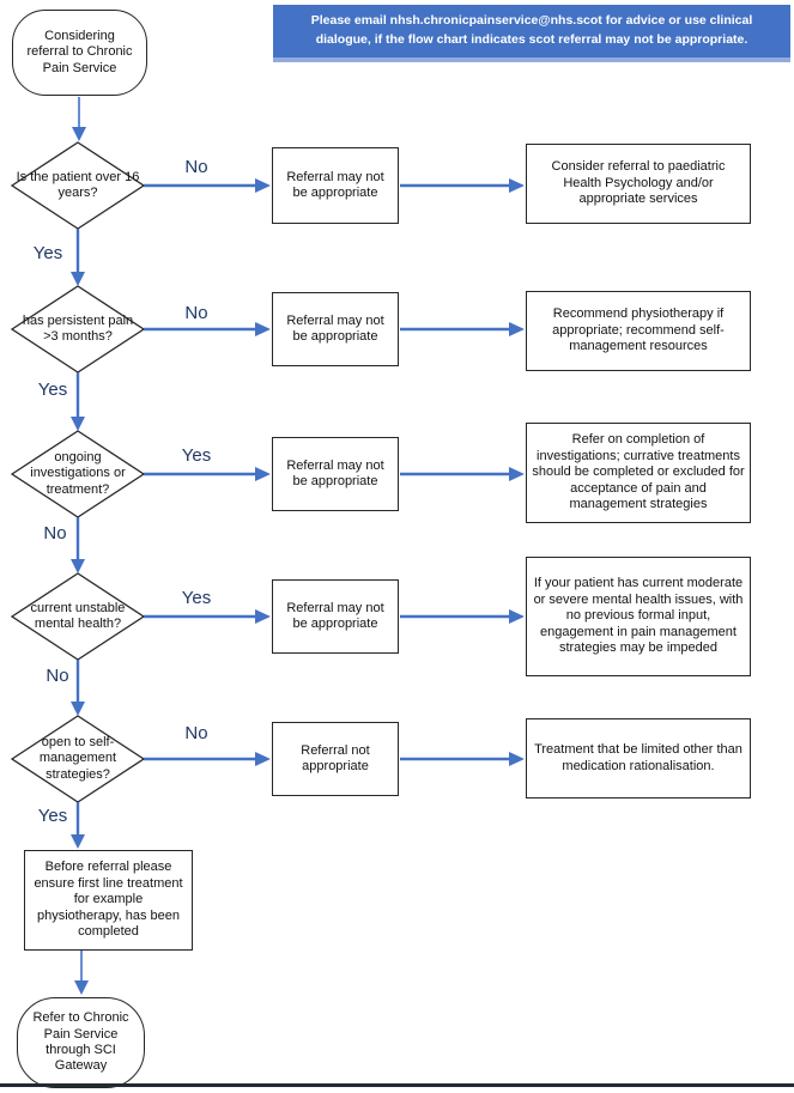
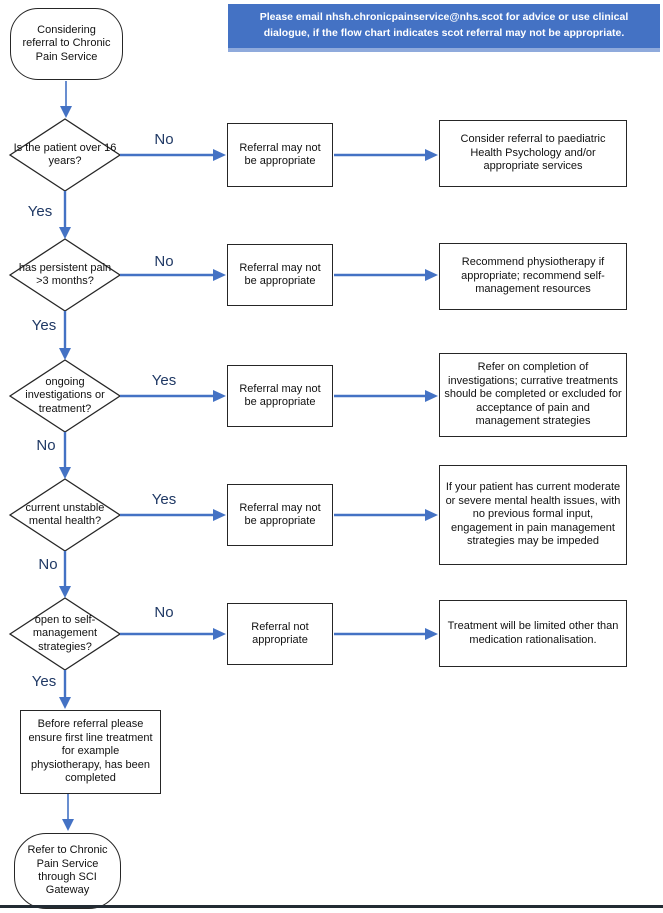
  Please email nhsh.chronicpainservice@nhs.scot for advice or use clinical dialogue, if the flow chart indicates scot referral may not be appropriate.
  Considering referral to Chronic Pain Service
  Is the patient over 16 years?
  has persistent pain >3 months?
  ongoing investigations or treatment?
  current unstable mental health?
  open to self-management strategies?
  No
  No
  Yes
  Yes
  No
  Yes
  Yes
  No
  No
  Yes
  Referral may not be appropriate
  Referral may not be appropriate
  Referral may not be appropriate
  Referral may not be appropriate
  Referral not appropriate
  Consider referral to paediatric Health Psychology and/or appropriate services
  Recommend physiotherapy if appropriate; recommend self-management resources
  Refer on completion of investigations; currative treatments should be completed or excluded for acceptance of pain and management strategies
  If your patient has current moderate or severe mental health issues, with no previous formal input, engagement in pain management strategies may be impeded
- Treatment that be limited other than medication rationalisation.
+ Treatment will be limited other than medication rationalisation.
  Before referral please ensure first line treatment for example physiotherapy, has been completed
  Refer to Chronic Pain Service through SCI Gateway
